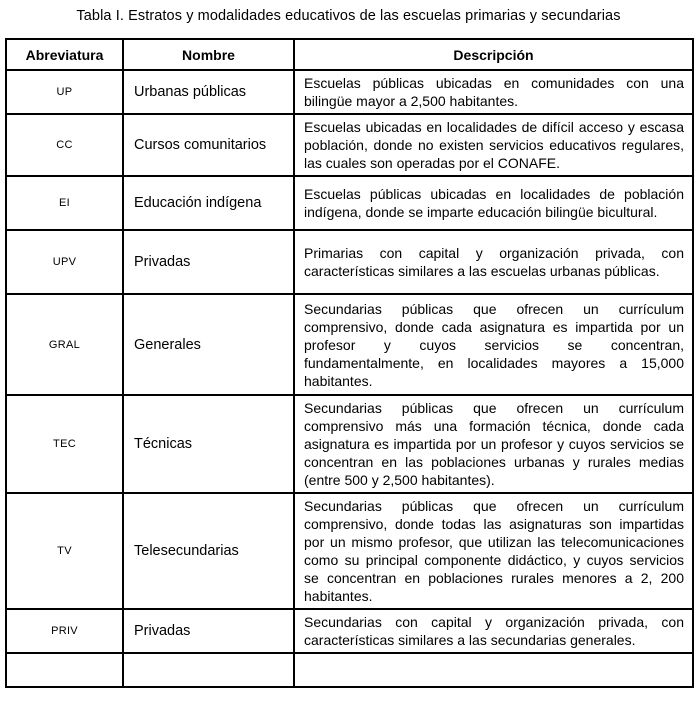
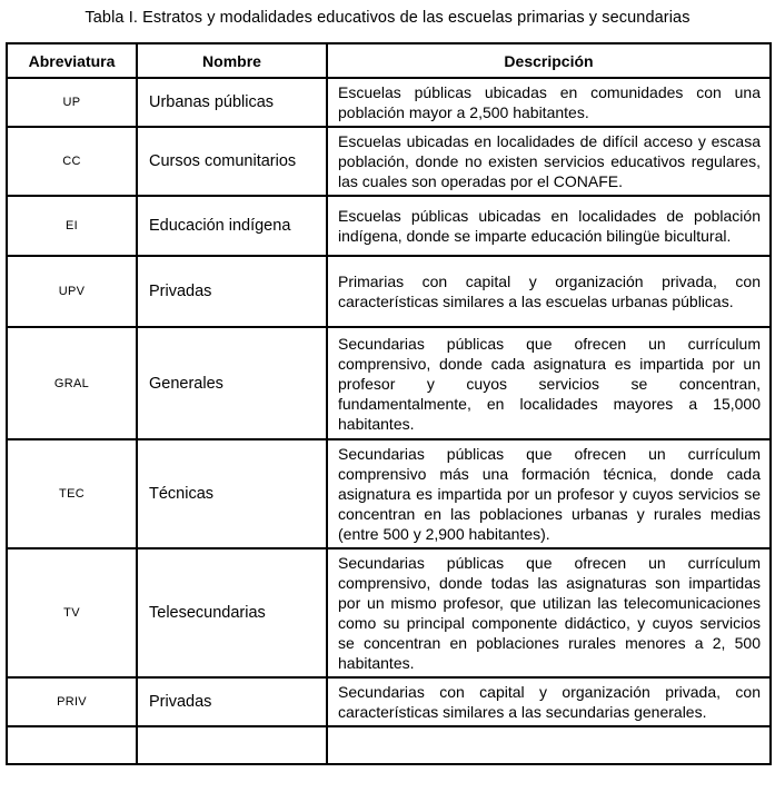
  Tabla I. Estratos y modalidades educativos de las escuelas primarias y secundarias
  Abreviatura	Nombre	Descripción
- UP	Urbanas públicas	Escuelas públicas ubicadas en comunidades con una bilingüe mayor a 2,500 habitantes.
+ UP	Urbanas públicas	Escuelas públicas ubicadas en comunidades con una población mayor a 2,500 habitantes.
  CC	Cursos comunitarios	Escuelas ubicadas en localidades de difícil acceso y escasa población, donde no existen servicios educativos regulares, las cuales son operadas por el CONAFE.
  EI	Educación indígena	Escuelas públicas ubicadas en localidades de población indígena, donde se imparte educación bilingüe bicultural.
  UPV	Privadas	Primarias con capital y organización privada, con características similares a las escuelas urbanas públicas.
  GRAL	Generales	Secundarias públicas que ofrecen un currículum comprensivo, donde cada asignatura es impartida por un profesor y cuyos servicios se concentran, fundamentalmente, en localidades mayores a 15,000 habitantes.
- TEC	Técnicas	Secundarias públicas que ofrecen un currículum comprensivo más una formación técnica, donde cada asignatura es impartida por un profesor y cuyos servicios se concentran en las poblaciones urbanas y rurales medias (entre 500 y 2,500 habitantes).
+ TEC	Técnicas	Secundarias públicas que ofrecen un currículum comprensivo más una formación técnica, donde cada asignatura es impartida por un profesor y cuyos servicios se concentran en las poblaciones urbanas y rurales medias (entre 500 y 2,900 habitantes).
- TV	Telesecundarias	Secundarias públicas que ofrecen un currículum comprensivo, donde todas las asignaturas son impartidas por un mismo profesor, que utilizan las telecomunicaciones como su principal componente didáctico, y cuyos servicios se concentran en poblaciones rurales menores a 2, 200 habitantes.
+ TV	Telesecundarias	Secundarias públicas que ofrecen un currículum comprensivo, donde todas las asignaturas son impartidas por un mismo profesor, que utilizan las telecomunicaciones como su principal componente didáctico, y cuyos servicios se concentran en poblaciones rurales menores a 2, 500 habitantes.
  PRIV	Privadas	Secundarias con capital y organización privada, con características similares a las secundarias generales.
